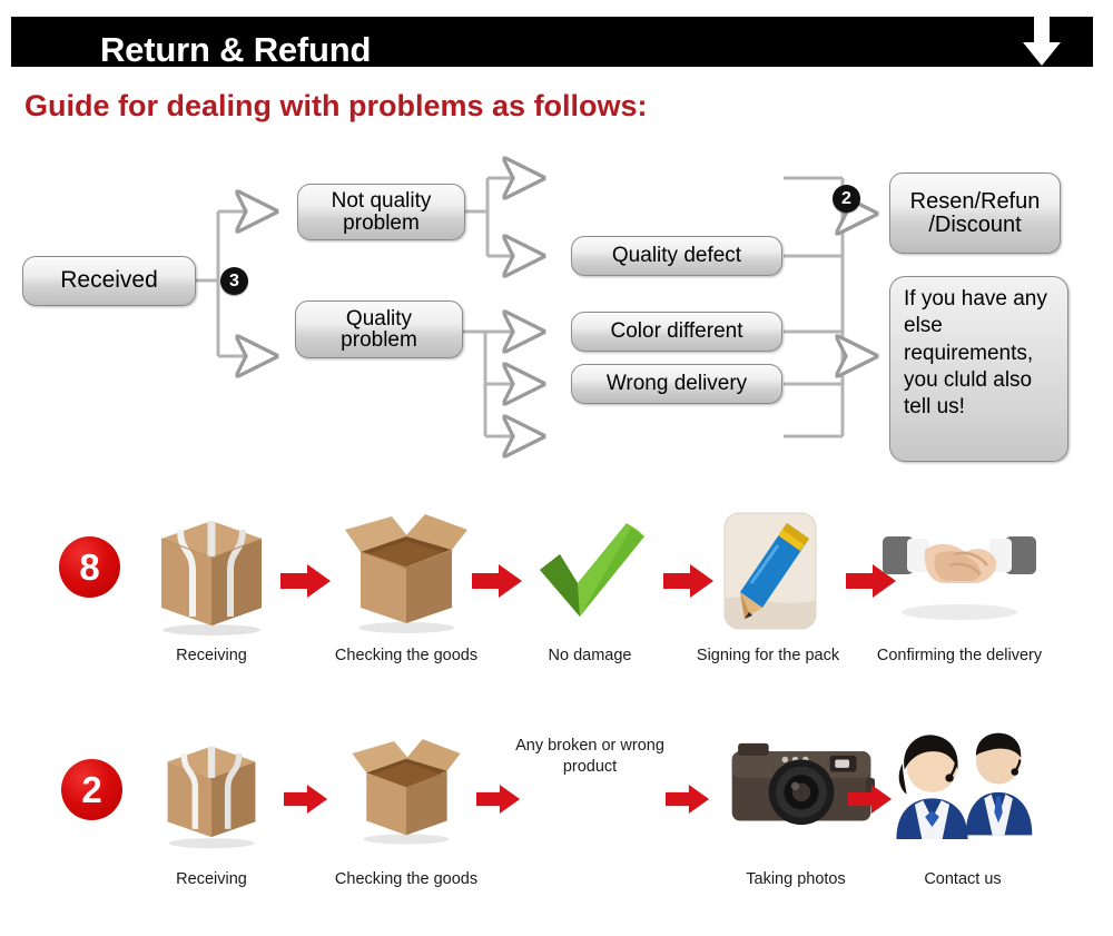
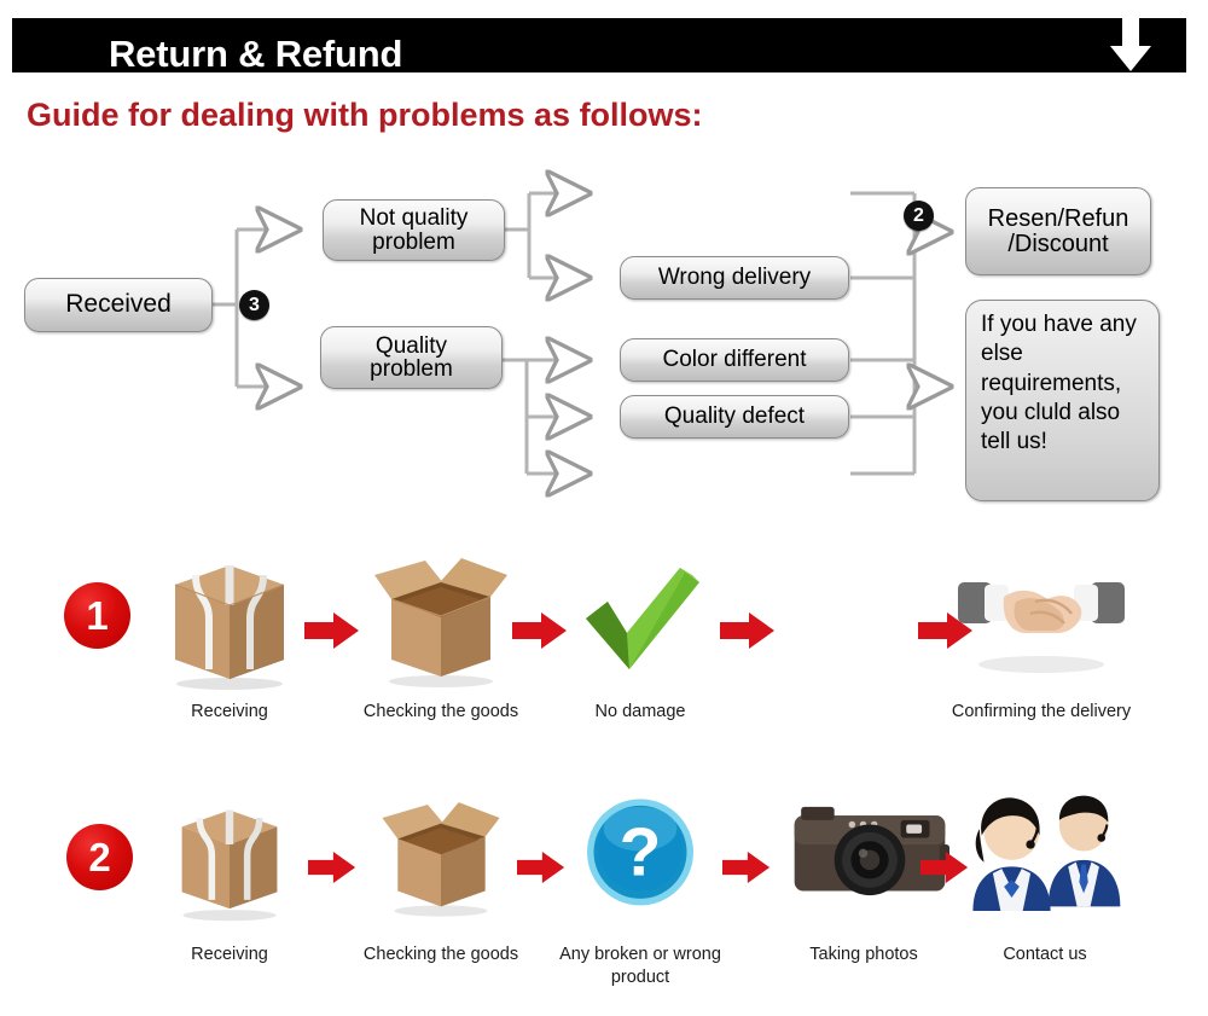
  Return & Refund
  Guide for dealing with problems as follows:
  Received
  3
  Not quality
  problem
  Quality
  problem
- Quality defect
+ Wrong delivery
  Color different
- Wrong delivery
+ Quality defect
  2
  Resen/Refun
  /Discount
  If you have any else requirements, you cluld also tell us!
- 8
+ 1
  Receiving
  Checking the goods
  No damage
- Signing for the pack
  Confirming the delivery
  2
  Receiving
  Checking the goods
+ ?
  Any broken or wrong product
  Taking photos
  Contact us
